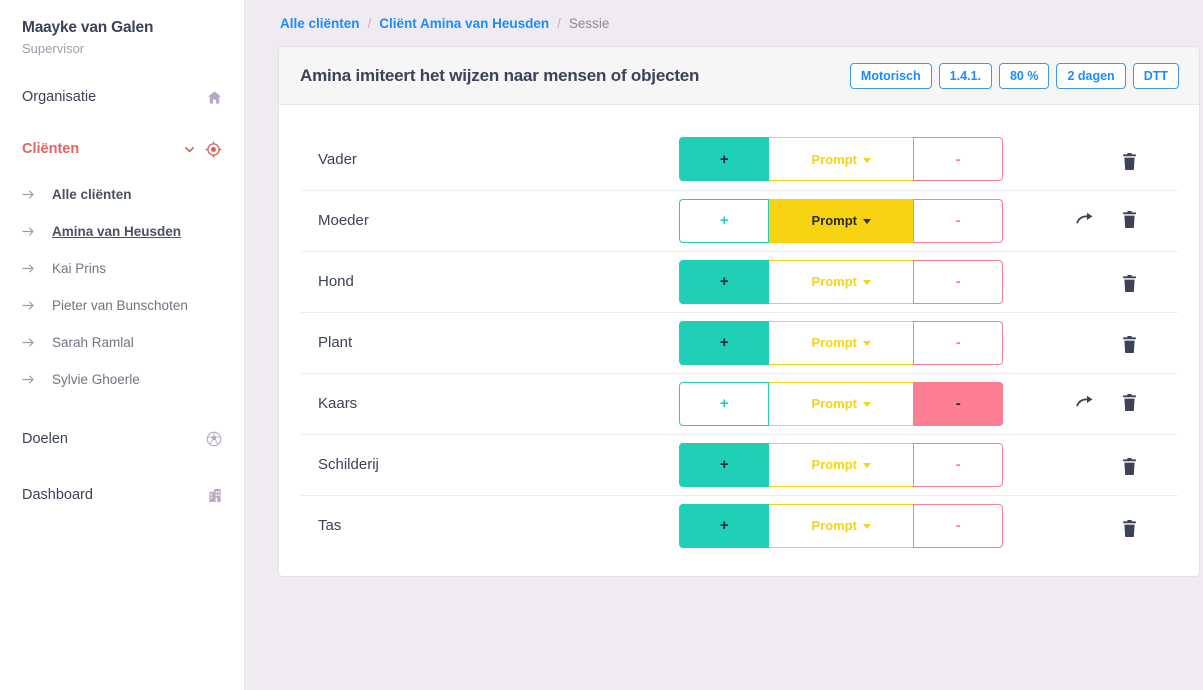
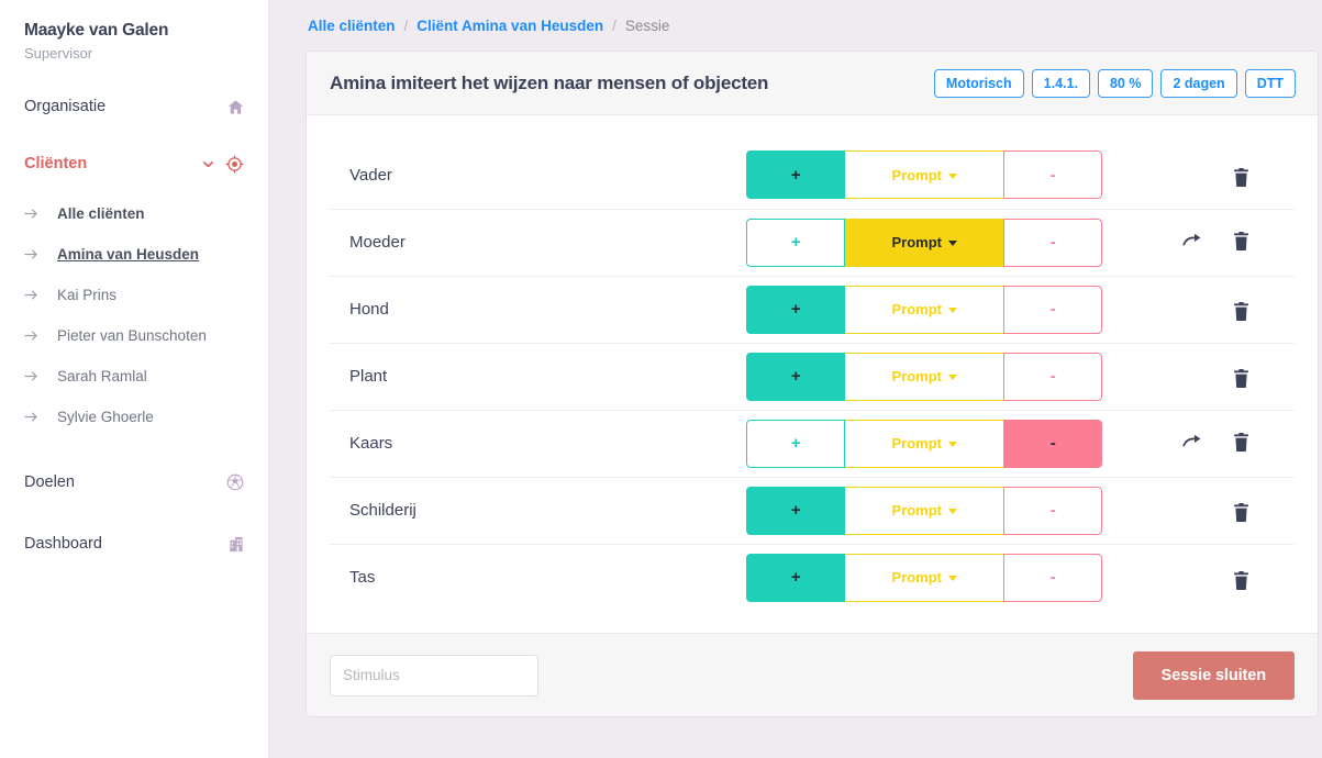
  Maayke van Galen
  Supervisor
  Organisatie
  Cliënten
  Alle cliënten
  Amina van Heusden
  Kai Prins
  Pieter van Bunschoten
  Sarah Ramlal
  Sylvie Ghoerle
  Doelen
  Dashboard
  Alle cliënten
  /
  Cliënt Amina van Heusden
  /
  Sessie
  Amina imiteert het wijzen naar mensen of objecten
  Motorisch
  1.4.1.
  80 %
  2 dagen
  DTT
  Vader	+ Prompt -
  Moeder	+ Prompt -
  Hond	+ Prompt -
  Plant	+ Prompt -
  Kaars	+ Prompt -
  Schilderij	+ Prompt -
  Tas	+ Prompt -
+ Stimulus
+ Sessie sluiten
